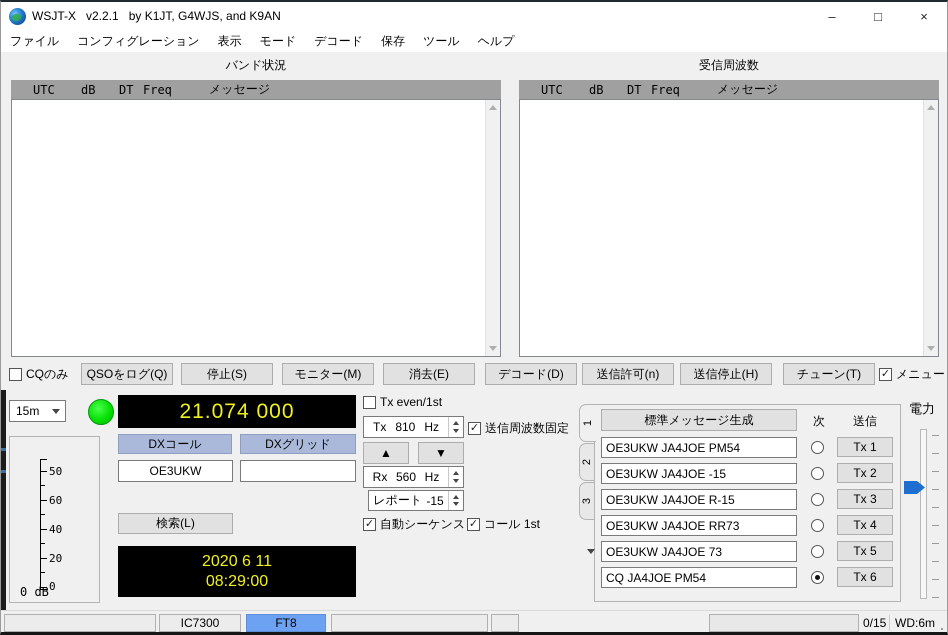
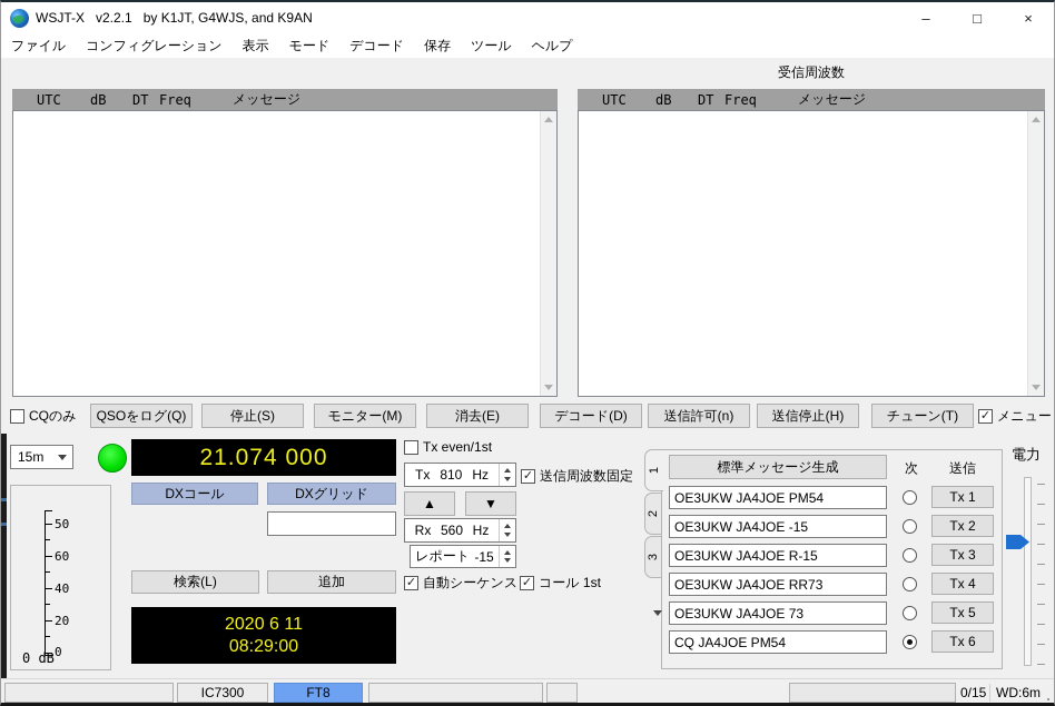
  WSJT-X v2.2.1 by K1JT, G4WJS, and K9AN
  –
  □
  ×
  ファイル
  コンフィグレーション
  表示
  モード
  デコード
  保存
  ツール
  ヘルプ
- バンド状況
  受信周波数
  UTC
  dB
  DT
  Freq
  メッセージ
  UTC
  dB
  DT
  Freq
  メッセージ
  CQのみ
  QSOをログ(Q)
  停止(S)
  モニター(M)
  消去(E)
  デコード(D)
  送信許可(n)
  送信停止(H)
  チューン(T)
  ✓
  メニュー
  15m
  21.074 000
  50
  60
  40
  20
  0
  0 dB
  DXコール
  DXグリッド
- OE3UKW
  検索(L)
+ 追加
  2020 6 11
  08:29:00
  Tx even/1st
  Tx
  810
  Hz
  ✓
  送信周波数固定
  ▲
  ▼
  Rx
  560
  Hz
  レポート
  -15
  ✓
  自動シーケンス
  ✓
  コール 1st
  標準メッセージ生成
  次
  送信
  OE3UKW JA4JOE PM54
  Tx 1
  OE3UKW JA4JOE -15
  Tx 2
  OE3UKW JA4JOE R-15
  Tx 3
  OE3UKW JA4JOE RR73
  Tx 4
  OE3UKW JA4JOE 73
  Tx 5
  CQ JA4JOE PM54
  Tx 6
  電力
  IC7300
  FT8
  0/15
  WD:6m
